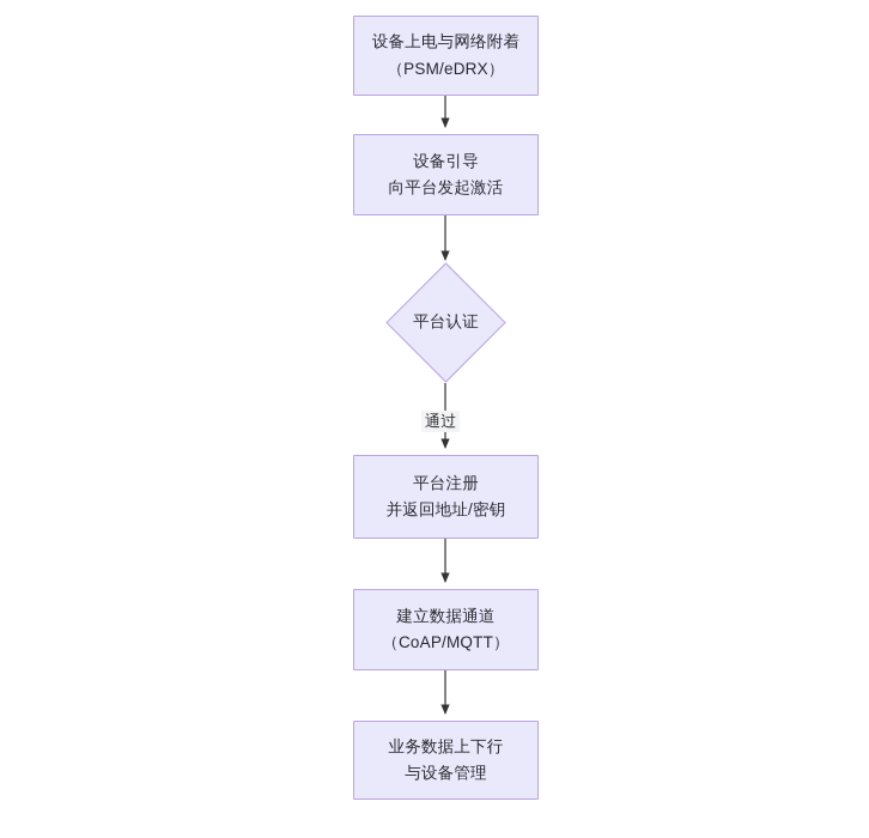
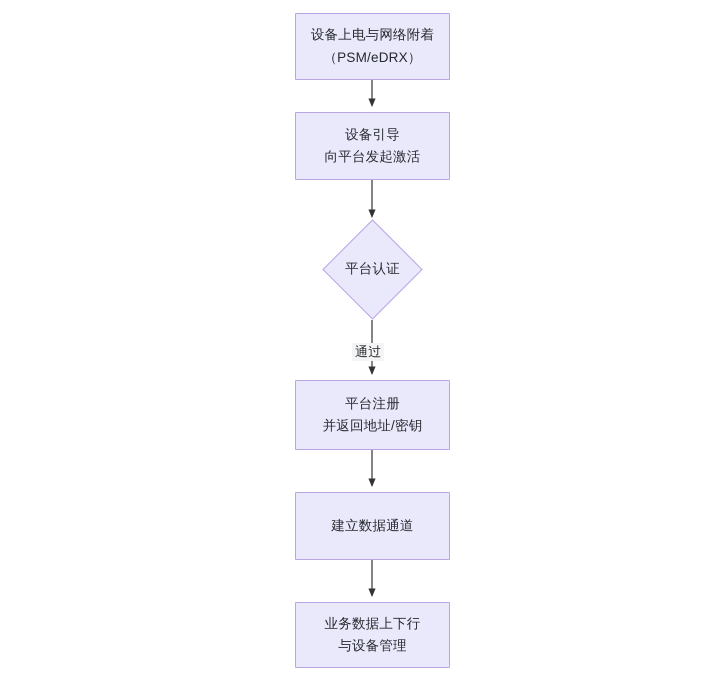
  设备上电与网络附着
  （PSM/eDRX）
  设备引导
  向平台发起激活
  平台认证
  通过
  平台注册
  并返回地址/密钥
  建立数据通道
- （CoAP/MQTT）
  业务数据上下行
  与设备管理
